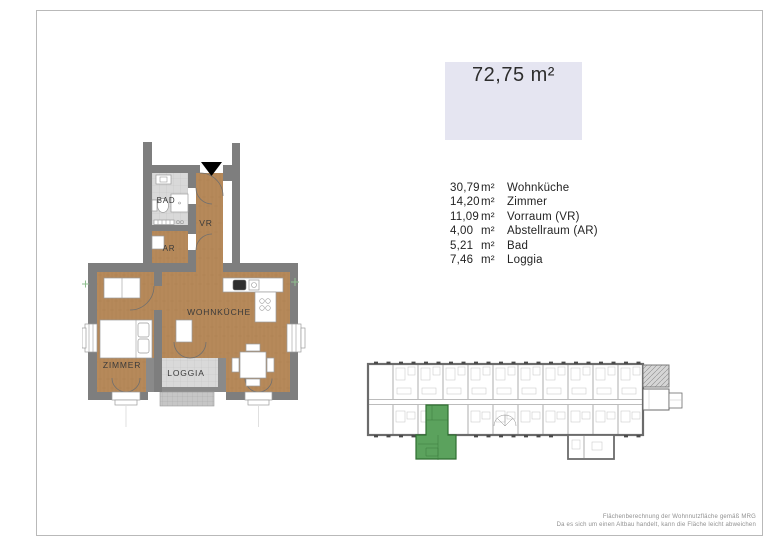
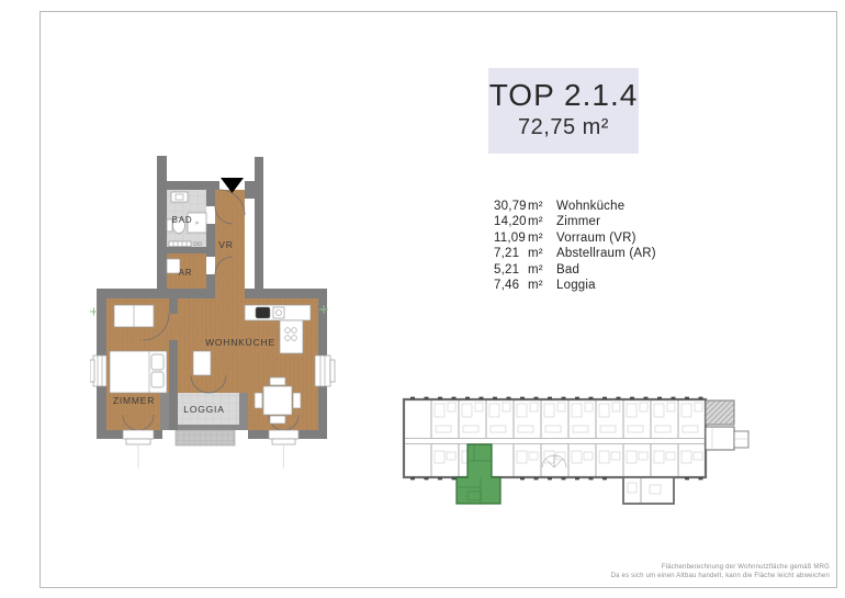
+ TOP 2.1.4
  72,75 m²
  30,79
  m²
  Wohnküche
  14,20
  m²
  Zimmer
  11,09
  m²
  Vorraum (VR)
- 4,00
+ 7,21
  m²
  Abstellraum (AR)
  5,21
  m²
  Bad
  7,46
  m²
  Loggia
  BAD
  VR
  AR
  ZIMMER
  WOHNKÜCHE
  LOGGIA
